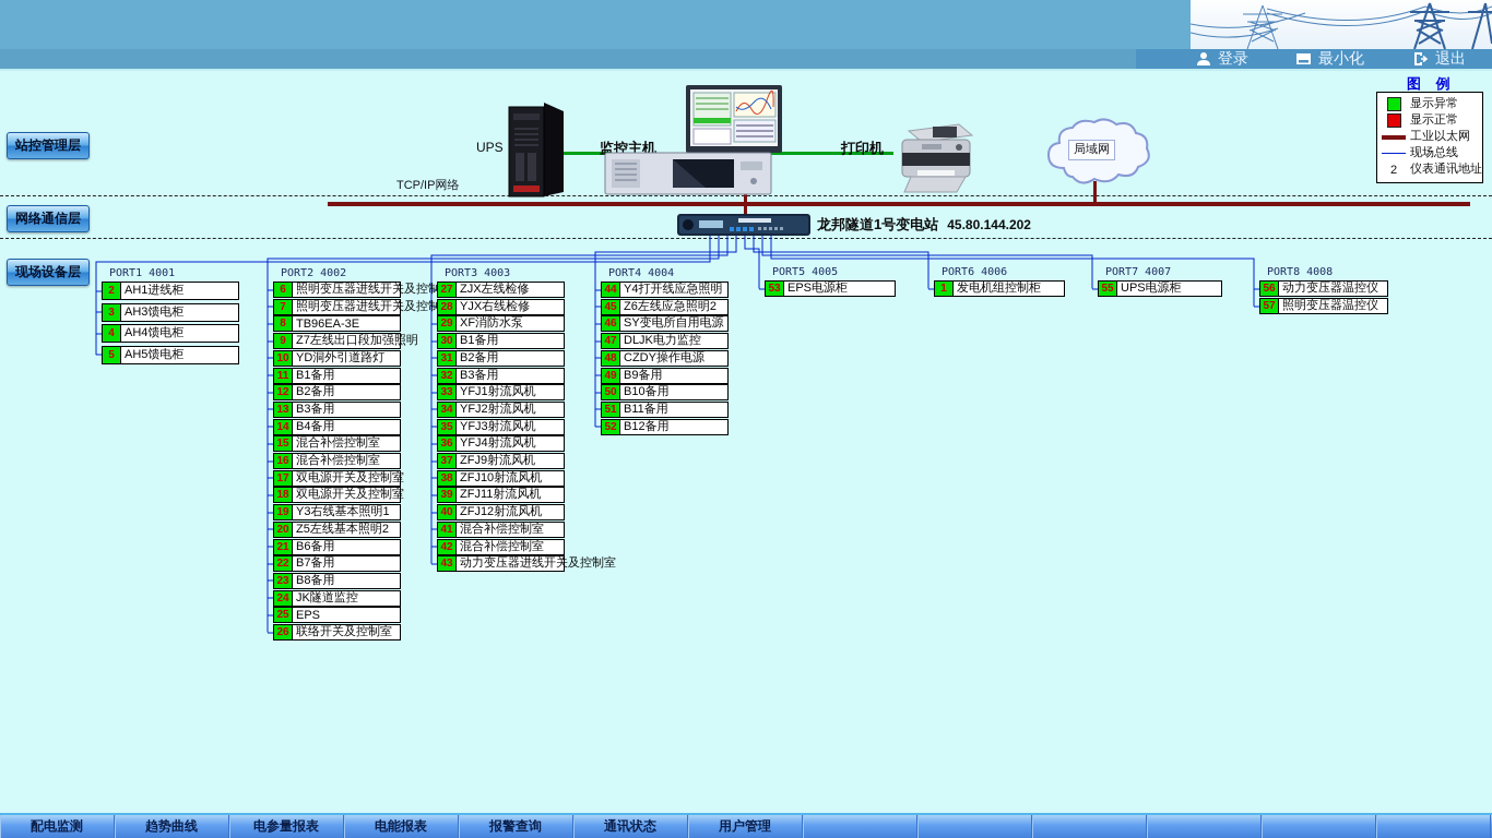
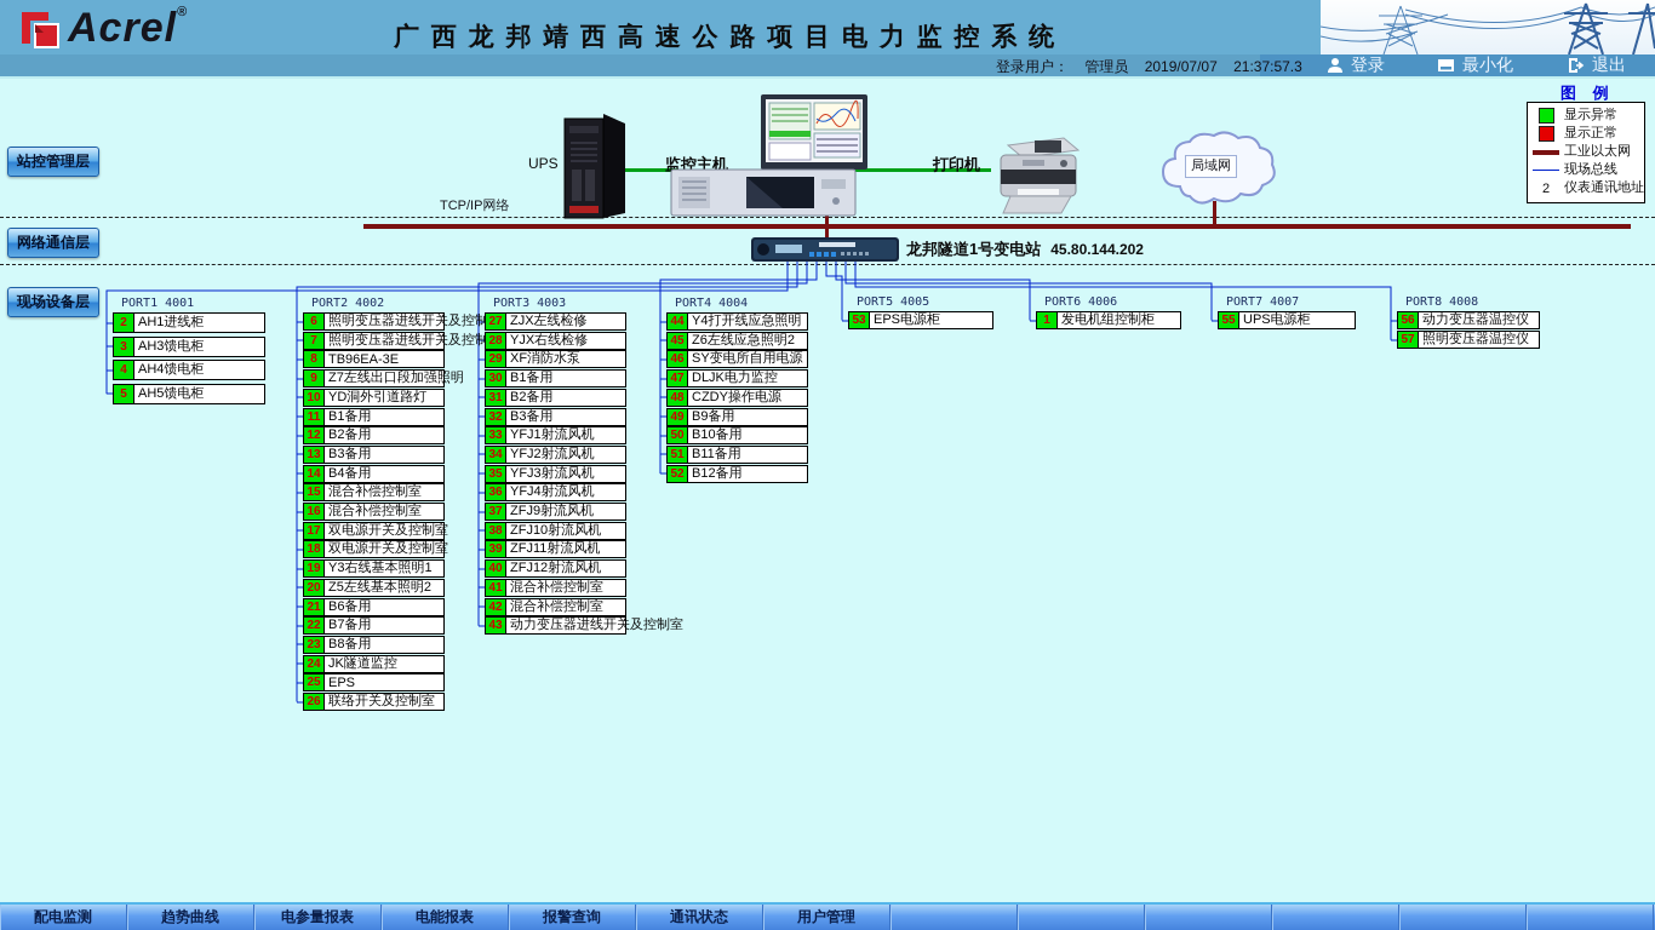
+ Acrel
+ ®
+ 广 西 龙 邦 靖 西 高 速 公 路 项 目 电 力 监 控 系 统
+ 登录用户： 管理员 2019/07/07 21:37:57.3
  登录
  最小化
  退出
  图 例
  显示异常
  显示正常
  工业以太网
  现场总线
  2
  仪表通讯地址
  站控管理层
  网络通信层
  现场设备层
  TCP/IP网络
  UPS
  监控主机
  打印机
  局域网
  龙邦隧道1号变电站 45.80.144.202
  PORT1 4001
  2
  AH1进线柜
  3
  AH3馈电柜
  4
  AH4馈电柜
  5
  AH5馈电柜
  PORT2 4002
  6
  照明变压器进线开关及控制
  7
  照明变压器进线开关及控制
  8
  TB96EA-3E
  9
  Z7左线出口段加强照明
  10
  YD洞外引道路灯
  11
  B1备用
  12
  B2备用
  13
  B3备用
  14
  B4备用
  15
  混合补偿控制室
  16
  混合补偿控制室
  17
  双电源开关及控制室
  18
  双电源开关及控制室
  19
  Y3右线基本照明1
  20
  Z5左线基本照明2
  21
  B6备用
  22
  B7备用
  23
  B8备用
  24
  JK隧道监控
  25
  EPS
  26
  联络开关及控制室
  PORT3 4003
  27
  ZJX左线检修
  28
  YJX右线检修
  29
  XF消防水泵
  30
  B1备用
  31
  B2备用
  32
  B3备用
  33
  YFJ1射流风机
  34
  YFJ2射流风机
  35
  YFJ3射流风机
  36
  YFJ4射流风机
  37
  ZFJ9射流风机
  38
  ZFJ10射流风机
  39
  ZFJ11射流风机
  40
  ZFJ12射流风机
  41
  混合补偿控制室
  42
  混合补偿控制室
  43
  动力变压器进线开关及控制室
  PORT4 4004
  44
  Y4打开线应急照明
  45
  Z6左线应急照明2
  46
  SY变电所自用电源
  47
  DLJK电力监控
  48
  CZDY操作电源
  49
  B9备用
  50
  B10备用
  51
  B11备用
  52
  B12备用
  PORT5 4005
  53
  EPS电源柜
  PORT6 4006
  1
  发电机组控制柜
  PORT7 4007
  55
  UPS电源柜
  PORT8 4008
  56
  动力变压器温控仪
  57
  照明变压器温控仪
  配电监测
  趋势曲线
  电参量报表
  电能报表
  报警查询
  通讯状态
  用户管理
